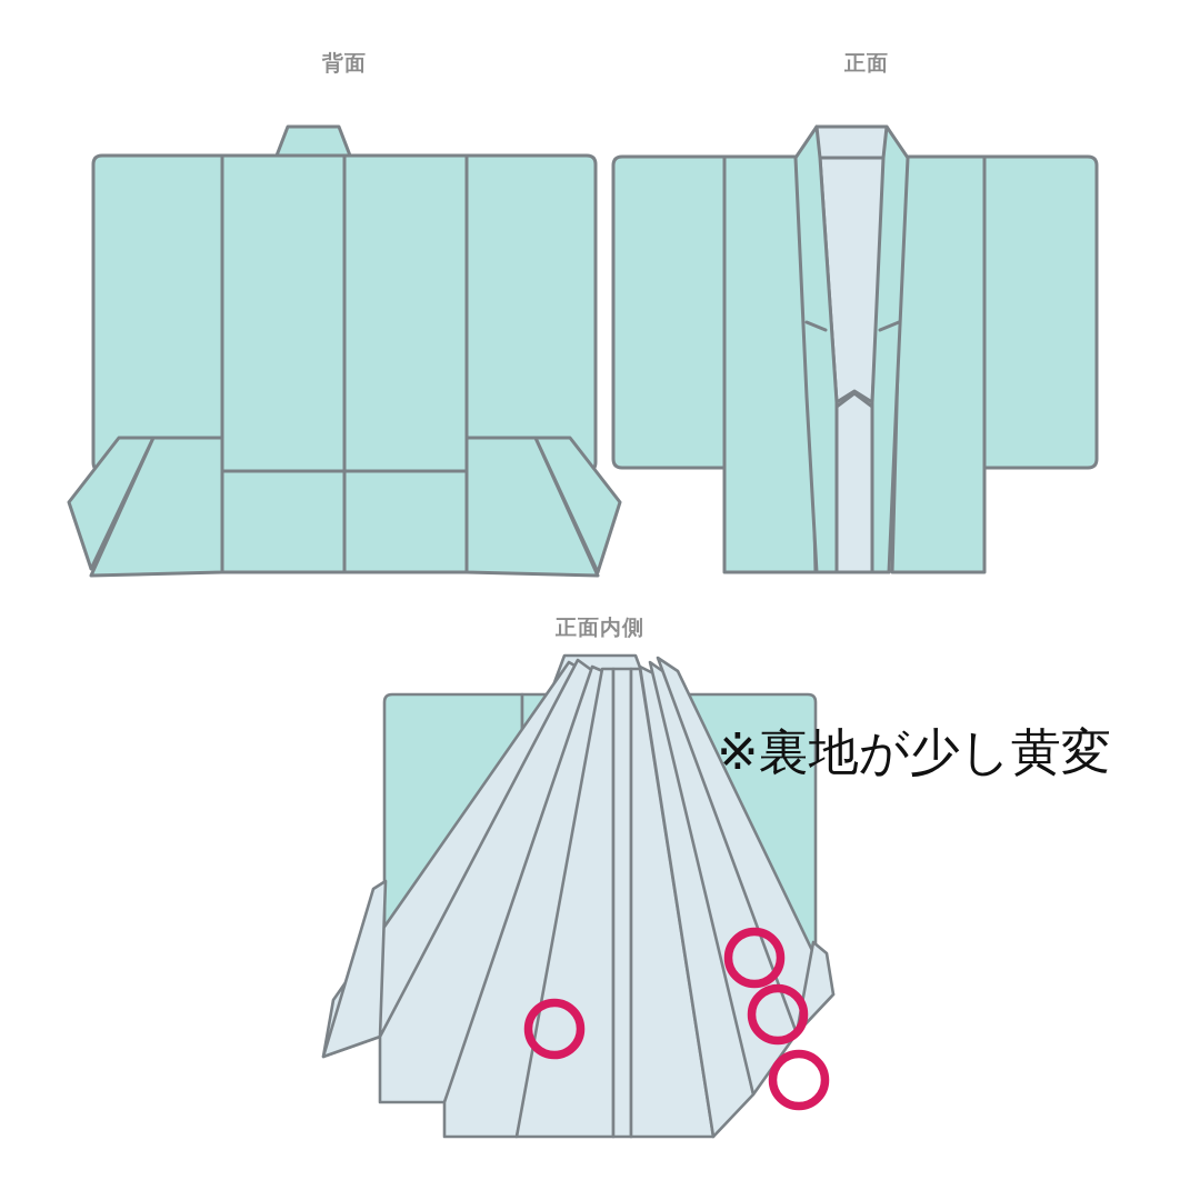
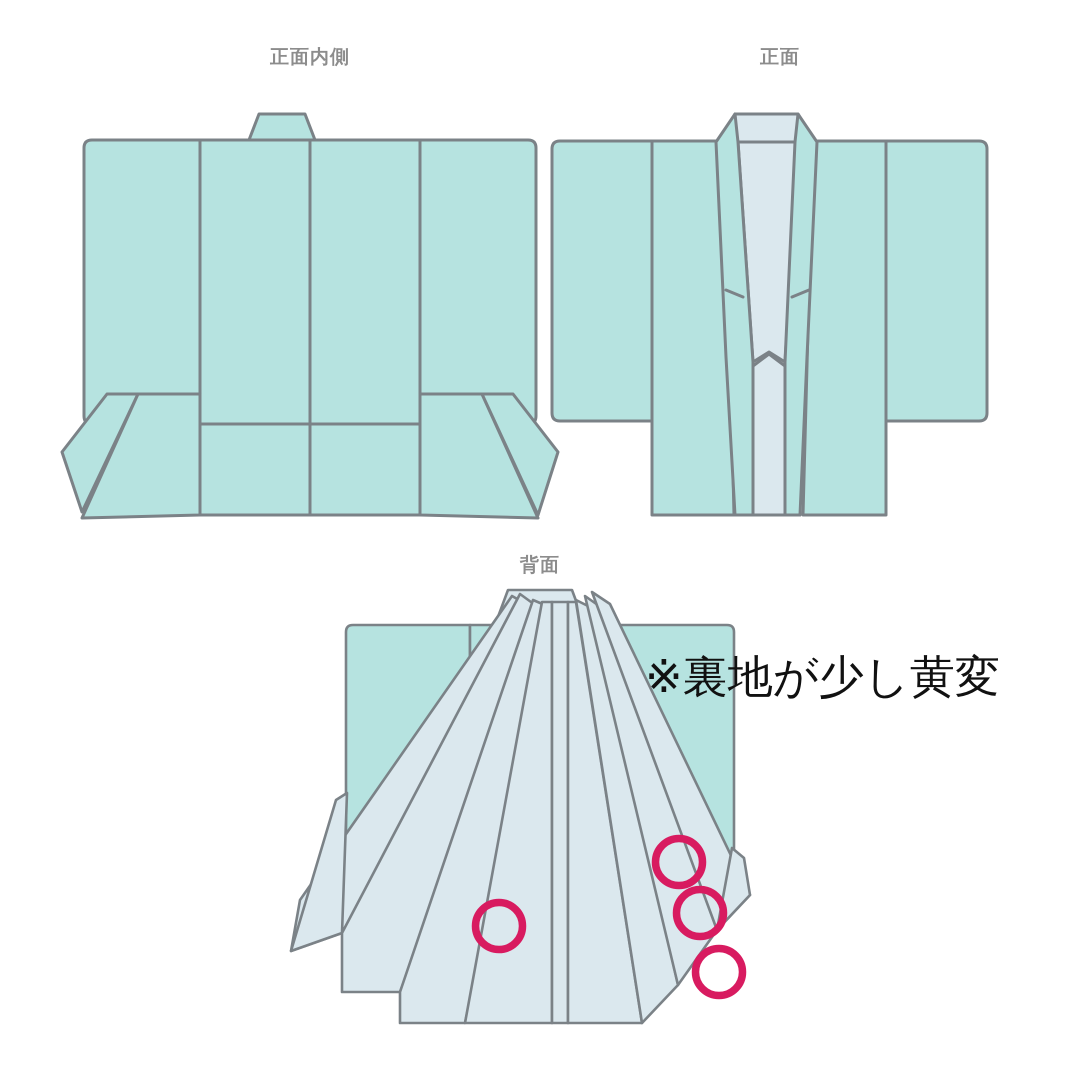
- 背面
+ 正面内側
  正面
- 正面内側
+ 背面
  ※裏地が少し黄変
